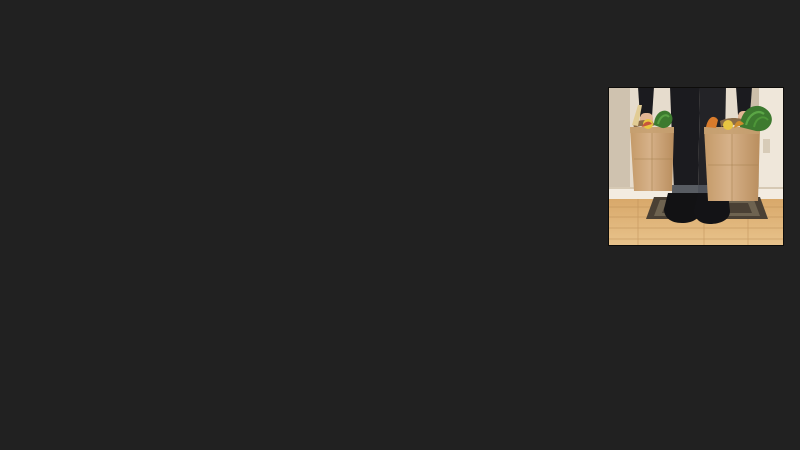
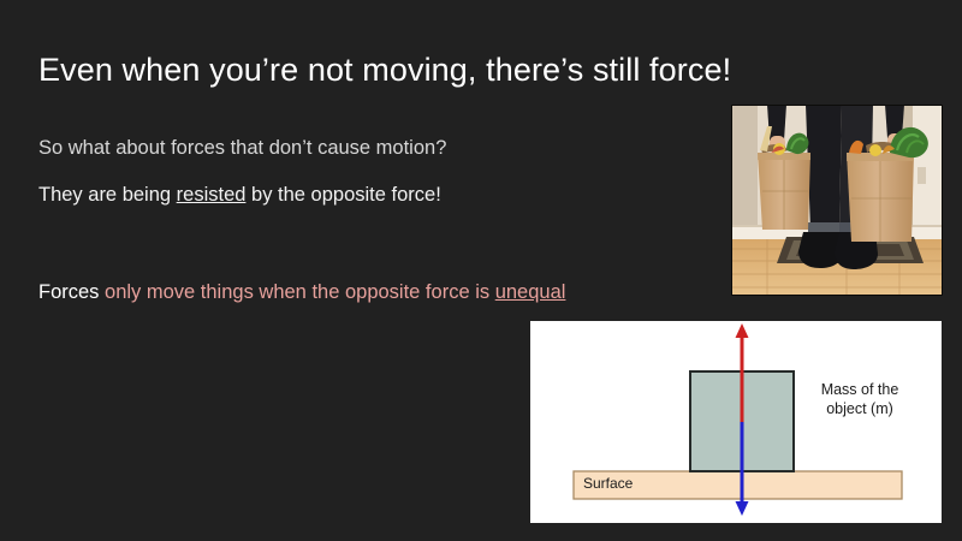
+ Even when you’re not moving, there’s still force!
+ So what about forces that don’t cause motion?
+ They are being resisted by the opposite force!
+ Forces only move things when the opposite force is unequal
+ Mass of the
+ object (m)
+ Surface
